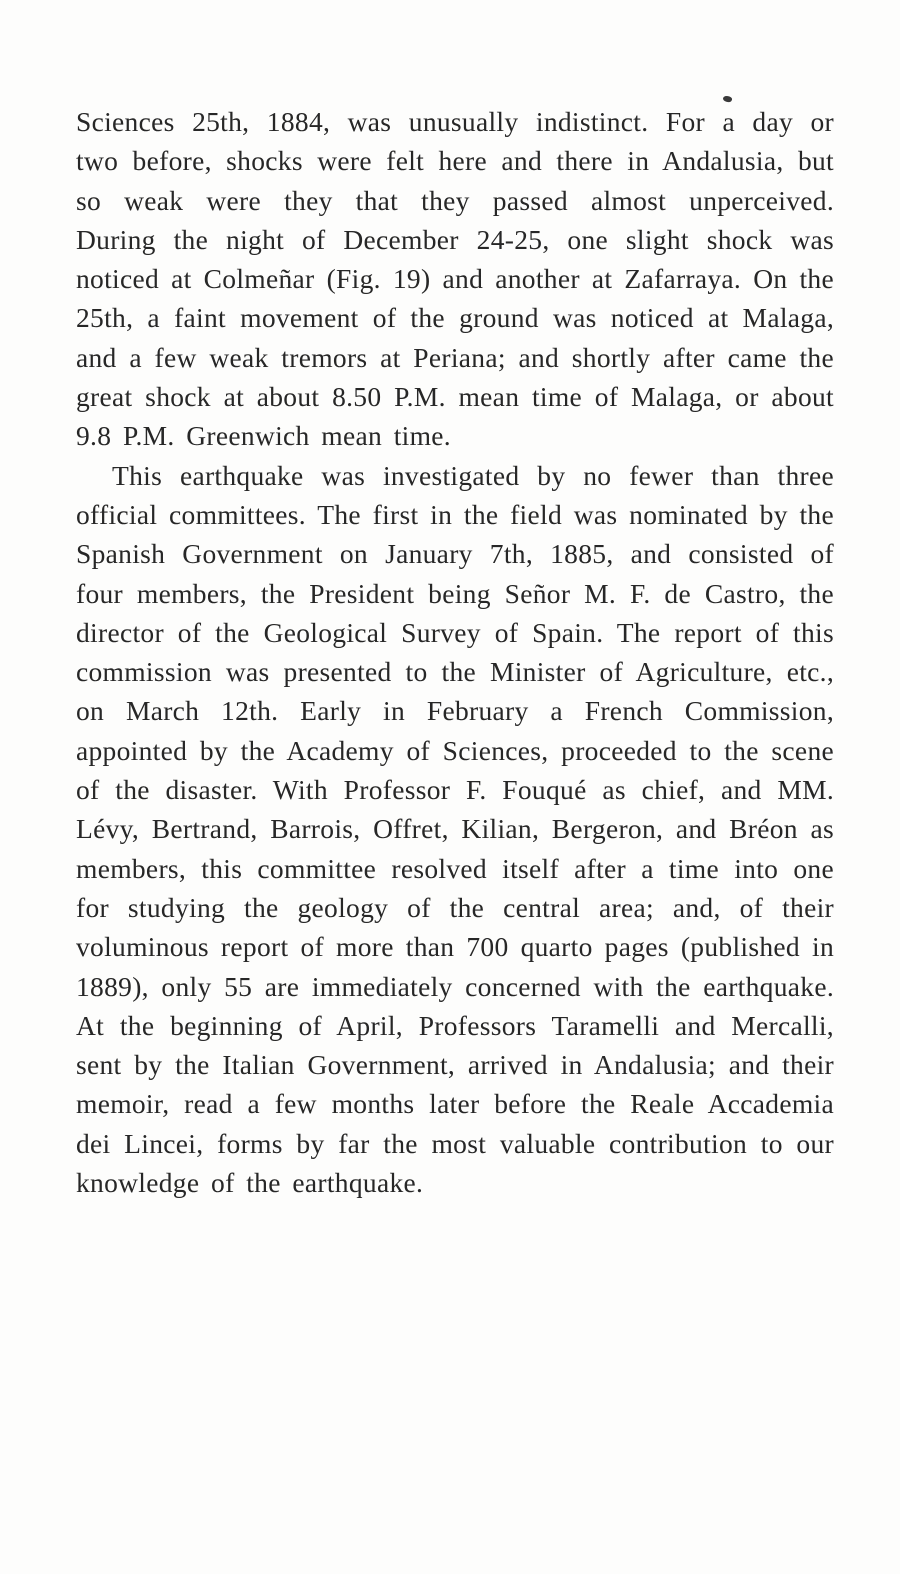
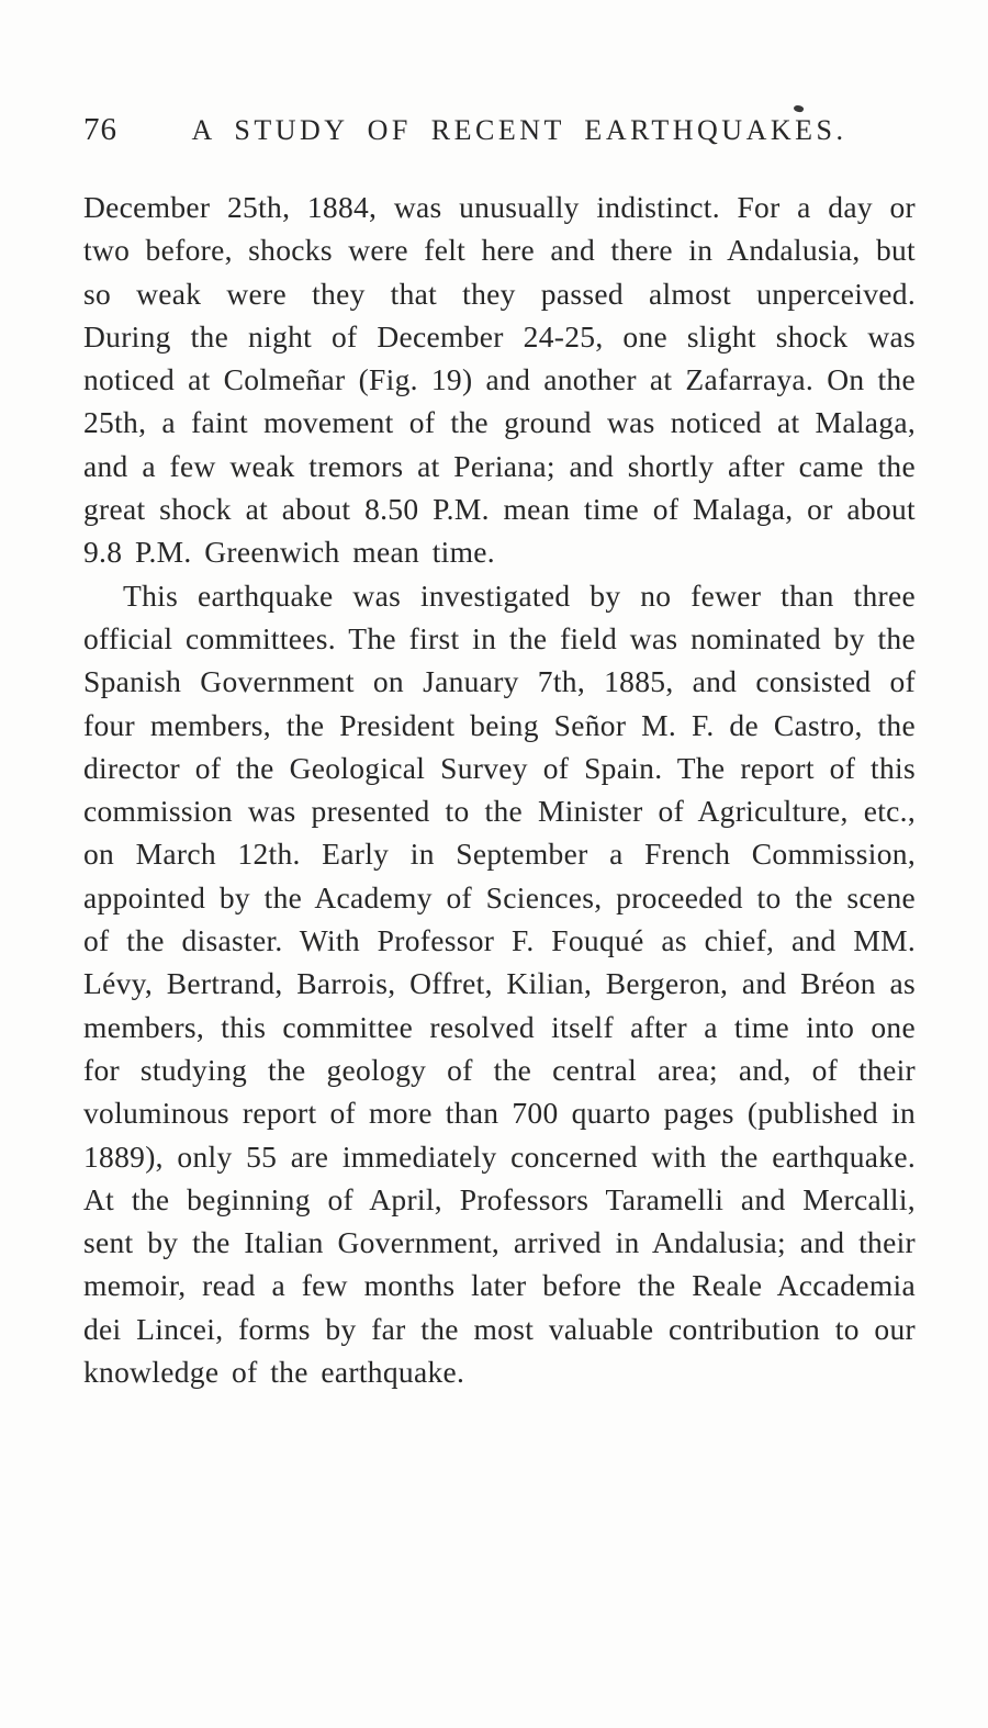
+ 76
+ A STUDY OF RECENT EARTHQUAKES.
- Sciences 25th, 1884, was unusually indistinct. For a day or two before, shocks were felt here and there in Andalusia, but so weak were they that they passed almost unperceived. During the night of December 24-25, one slight shock was noticed at Colmeñar (Fig. 19) and another at Zafarraya. On the 25th, a faint movement of the ground was noticed at Malaga, and a few weak tremors at Periana; and shortly after came the great shock at about 8.50 P.M. mean time of Malaga, or about 9.8 P.M. Greenwich mean time.
+ December 25th, 1884, was unusually indistinct. For a day or two before, shocks were felt here and there in Andalusia, but so weak were they that they passed almost unperceived. During the night of December 24-25, one slight shock was noticed at Colmeñar (Fig. 19) and another at Zafarraya. On the 25th, a faint movement of the ground was noticed at Malaga, and a few weak tremors at Periana; and shortly after came the great shock at about 8.50 P.M. mean time of Malaga, or about 9.8 P.M. Greenwich mean time.
- This earthquake was investigated by no fewer than three official committees. The first in the field was nominated by the Spanish Government on January 7th, 1885, and consisted of four members, the President being Señor M. F. de Castro, the director of the Geological Survey of Spain. The report of this commission was presented to the Minister of Agriculture, etc., on March 12th. Early in February a French Commission, appointed by the Academy of Sciences, proceeded to the scene of the disaster. With Professor F. Fouqué as chief, and MM. Lévy, Bertrand, Barrois, Offret, Kilian, Bergeron, and Bréon as members, this committee resolved itself after a time into one for studying the geology of the central area; and, of their voluminous report of more than 700 quarto pages (published in 1889), only 55 are immediately concerned with the earthquake. At the beginning of April, Professors Taramelli and Mercalli, sent by the Italian Government, arrived in Andalusia; and their memoir, read a few months later before the Reale Accademia dei Lincei, forms by far the most valuable contribution to our knowledge of the earthquake.
+ This earthquake was investigated by no fewer than three official committees. The first in the field was nominated by the Spanish Government on January 7th, 1885, and consisted of four members, the President being Señor M. F. de Castro, the director of the Geological Survey of Spain. The report of this commission was presented to the Minister of Agriculture, etc., on March 12th. Early in September a French Commission, appointed by the Academy of Sciences, proceeded to the scene of the disaster. With Professor F. Fouqué as chief, and MM. Lévy, Bertrand, Barrois, Offret, Kilian, Bergeron, and Bréon as members, this committee resolved itself after a time into one for studying the geology of the central area; and, of their voluminous report of more than 700 quarto pages (published in 1889), only 55 are immediately concerned with the earthquake. At the beginning of April, Professors Taramelli and Mercalli, sent by the Italian Government, arrived in Andalusia; and their memoir, read a few months later before the Reale Accademia dei Lincei, forms by far the most valuable contribution to our knowledge of the earthquake.
